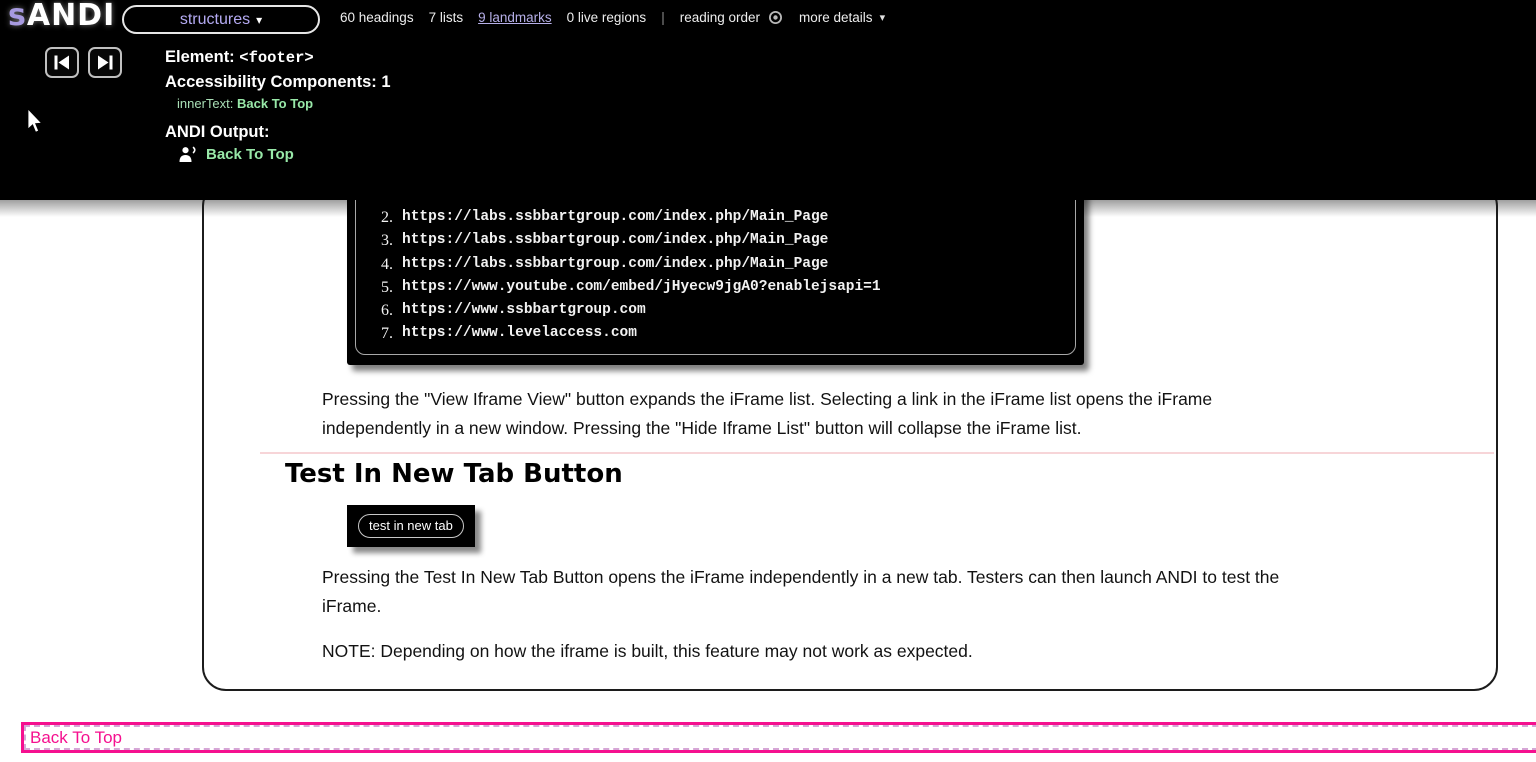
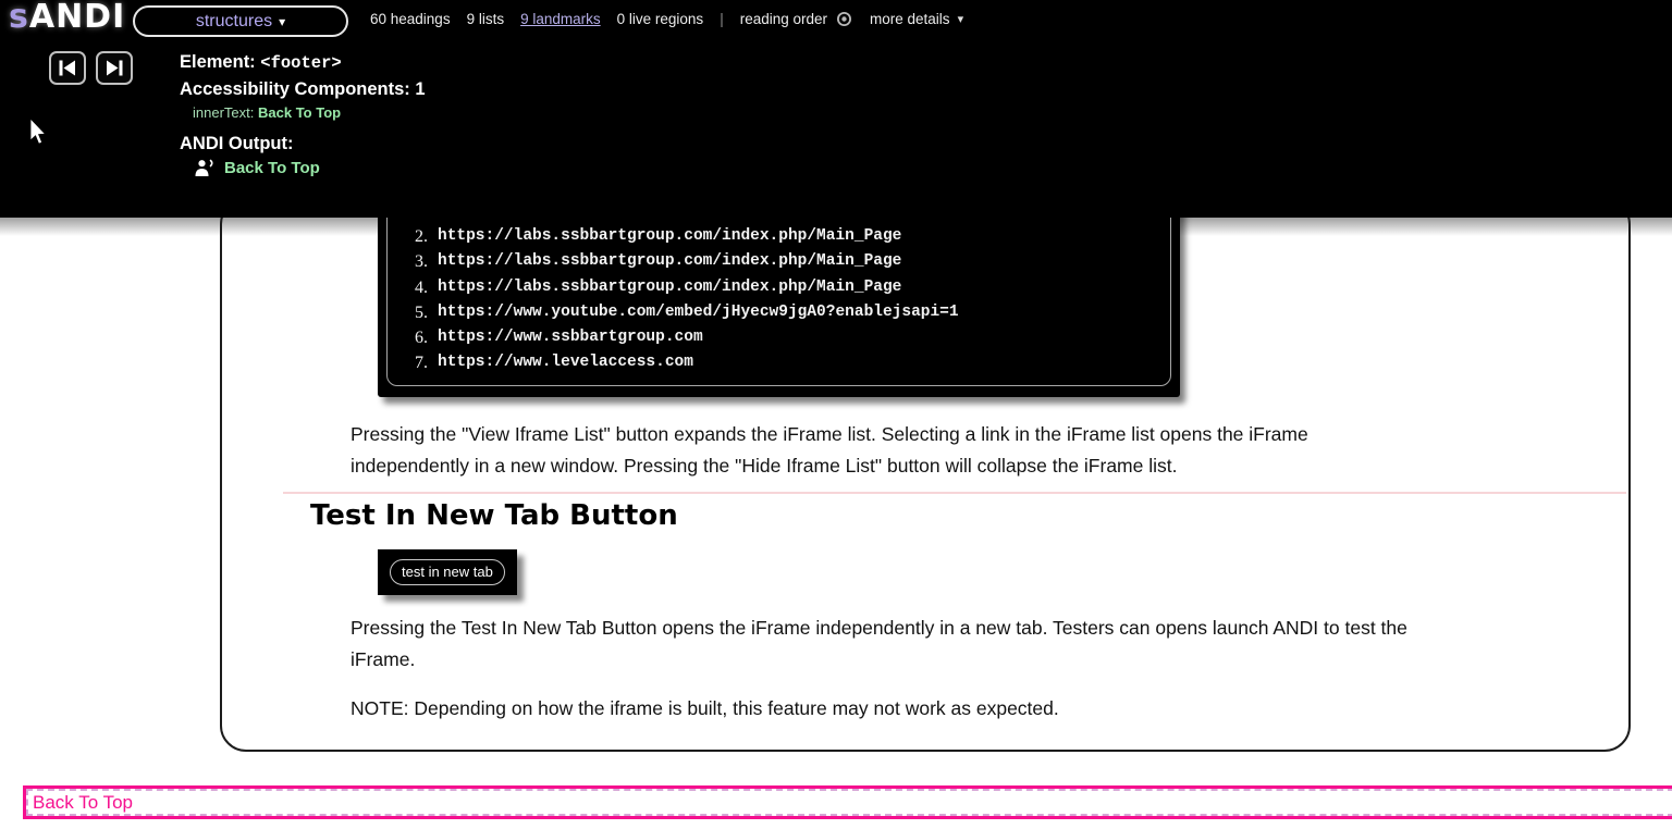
  sANDI
  structures
  ▾
  60 headings
- 7 lists
+ 9 lists
  9 landmarks
  0 live regions
  |
  reading order
  more details
  ▾
  Element: <footer>
  Accessibility Components: 1
  innerText: Back To Top
  ANDI Output:
  Back To Top
  2.
  https://labs.ssbbartgroup.com/index.php/Main_Page
  3.
  https://labs.ssbbartgroup.com/index.php/Main_Page
  4.
  https://labs.ssbbartgroup.com/index.php/Main_Page
  5.
  https://www.youtube.com/embed/jHyecw9jgA0?enablejsapi=1
  6.
  https://www.ssbbartgroup.com
  7.
  https://www.levelaccess.com
- Pressing the "View Iframe View" button expands the iFrame list. Selecting a link in the iFrame list opens the iFrame independently in a new window. Pressing the "Hide Iframe List" button will collapse the iFrame list.
+ Pressing the "View Iframe List" button expands the iFrame list. Selecting a link in the iFrame list opens the iFrame independently in a new window. Pressing the "Hide Iframe List" button will collapse the iFrame list.
  Test In New Tab Button
  test in new tab
- Pressing the Test In New Tab Button opens the iFrame independently in a new tab. Testers can then launch ANDI to test the iFrame.
+ Pressing the Test In New Tab Button opens the iFrame independently in a new tab. Testers can opens launch ANDI to test the iFrame.
  NOTE: Depending on how the iframe is built, this feature may not work as expected.
  Back To Top
